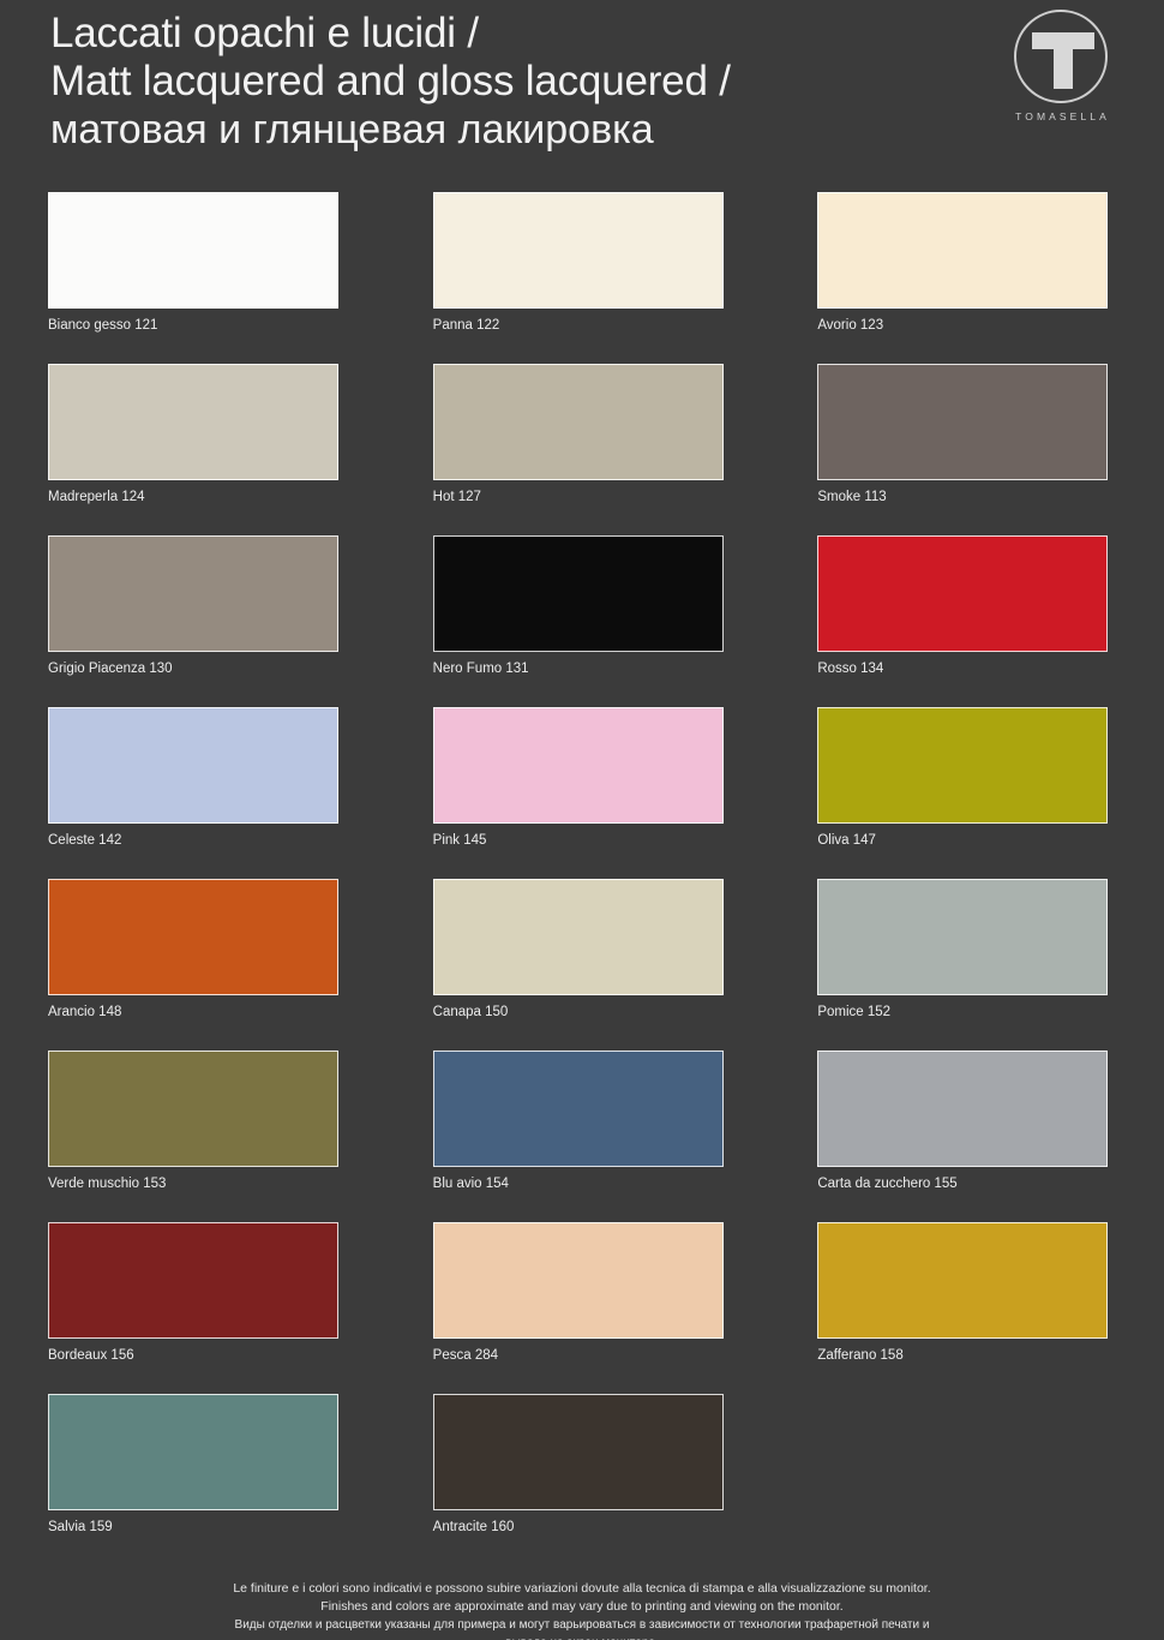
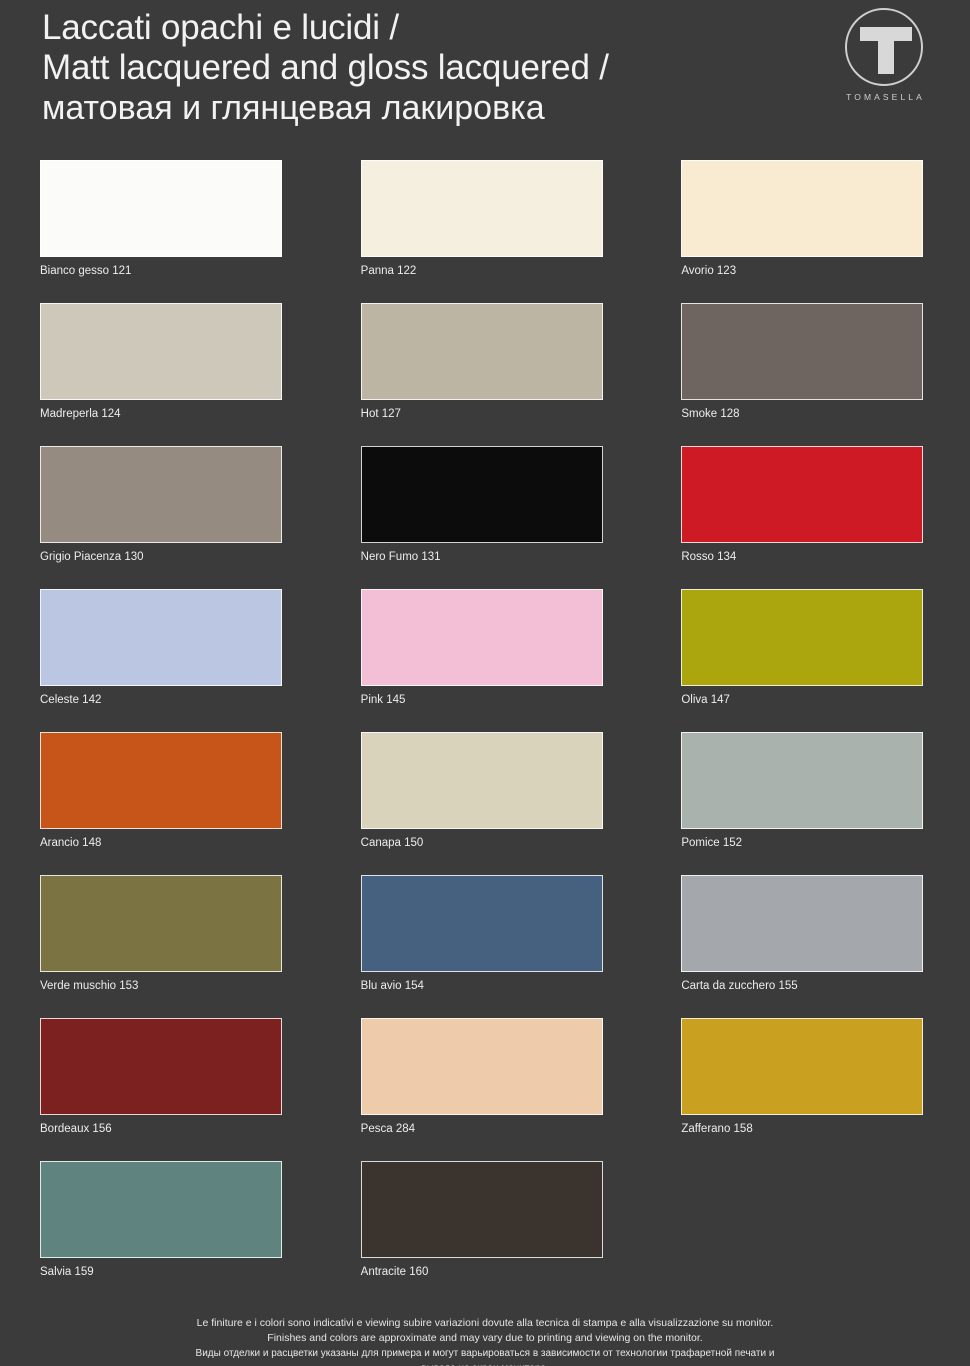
  Laccati opachi e lucidi /
  Matt lacquered and gloss lacquered /
  матовая и глянцевая лакировка
  TOMASELLA
  Bianco gesso 121
  Panna 122
  Avorio 123
  Madreperla 124
  Hot 127
- Smoke 113
+ Smoke 128
  Grigio Piacenza 130
  Nero Fumo 131
  Rosso 134
  Celeste 142
  Pink 145
  Oliva 147
  Arancio 148
  Canapa 150
  Pomice 152
  Verde muschio 153
  Blu avio 154
  Carta da zucchero 155
  Bordeaux 156
  Pesca 284
  Zafferano 158
  Salvia 159
  Antracite 160
- Le finiture e i colori sono indicativi e possono subire variazioni dovute alla tecnica di stampa e alla visualizzazione su monitor.
+ Le finiture e i colori sono indicativi e viewing subire variazioni dovute alla tecnica di stampa e alla visualizzazione su monitor.
  Finishes and colors are approximate and may vary due to printing and viewing on the monitor.
  Виды отделки и расцветки указаны для примера и могут варьироваться в зависимости от технологии трафаретной печати и
